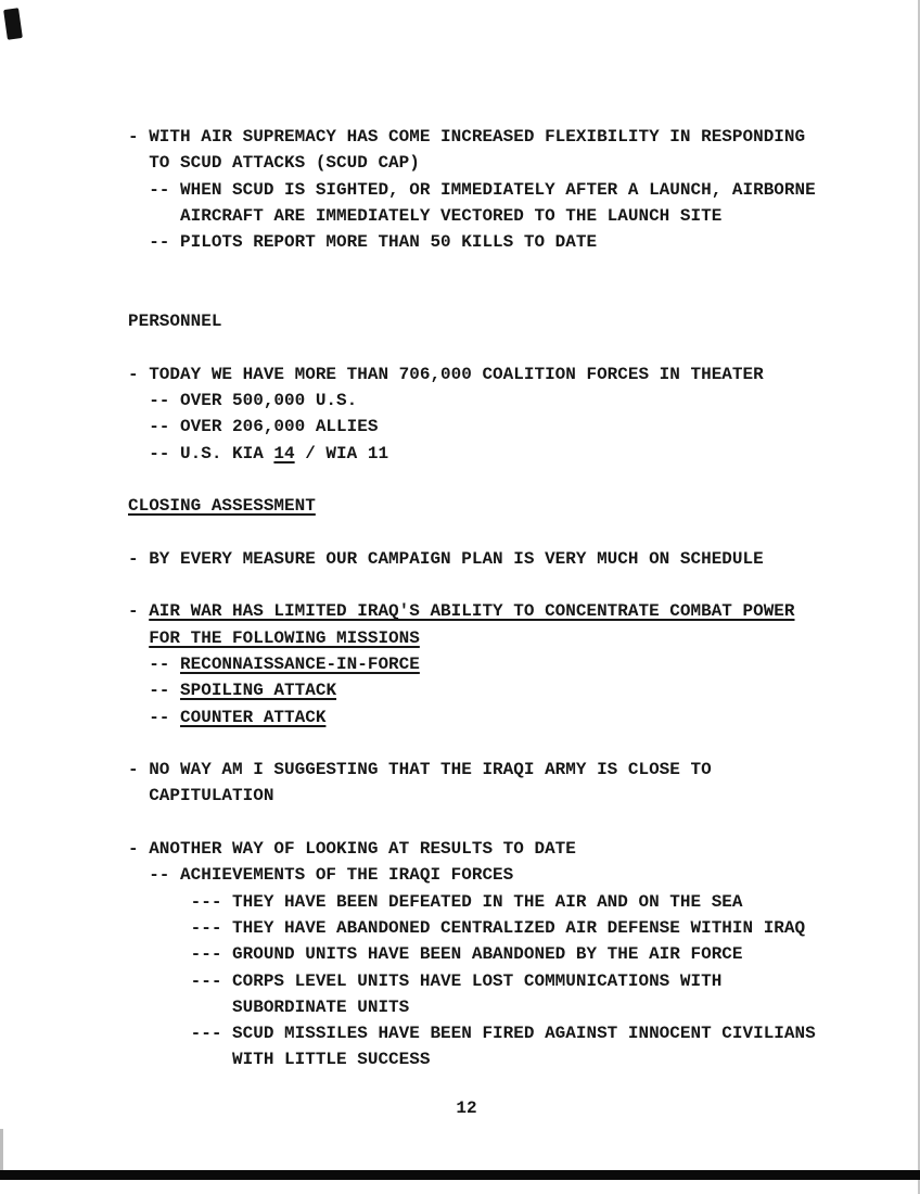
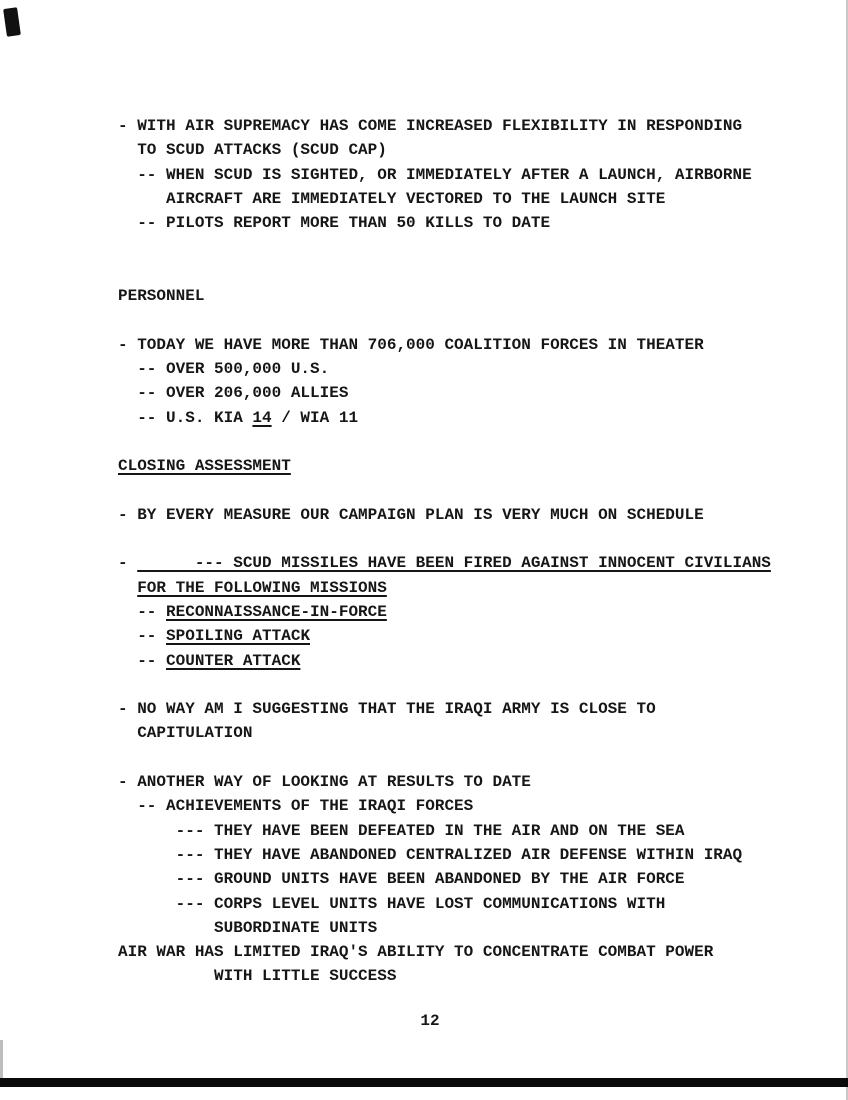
  - WITH AIR SUPREMACY HAS COME INCREASED FLEXIBILITY IN RESPONDING
  TO SCUD ATTACKS (SCUD CAP)
  -- WHEN SCUD IS SIGHTED, OR IMMEDIATELY AFTER A LAUNCH, AIRBORNE
  AIRCRAFT ARE IMMEDIATELY VECTORED TO THE LAUNCH SITE
  -- PILOTS REPORT MORE THAN 50 KILLS TO DATE
  PERSONNEL
  - TODAY WE HAVE MORE THAN 706,000 COALITION FORCES IN THEATER
  -- OVER 500,000 U.S.
  -- OVER 206,000 ALLIES
  -- U.S. KIA 14 / WIA 11
  CLOSING ASSESSMENT
  - BY EVERY MEASURE OUR CAMPAIGN PLAN IS VERY MUCH ON SCHEDULE
- - AIR WAR HAS LIMITED IRAQ'S ABILITY TO CONCENTRATE COMBAT POWER
+ - --- SCUD MISSILES HAVE BEEN FIRED AGAINST INNOCENT CIVILIANS
  FOR THE FOLLOWING MISSIONS
  -- RECONNAISSANCE-IN-FORCE
  -- SPOILING ATTACK
  -- COUNTER ATTACK
  - NO WAY AM I SUGGESTING THAT THE IRAQI ARMY IS CLOSE TO
  CAPITULATION
  - ANOTHER WAY OF LOOKING AT RESULTS TO DATE
  -- ACHIEVEMENTS OF THE IRAQI FORCES
  --- THEY HAVE BEEN DEFEATED IN THE AIR AND ON THE SEA
  --- THEY HAVE ABANDONED CENTRALIZED AIR DEFENSE WITHIN IRAQ
  --- GROUND UNITS HAVE BEEN ABANDONED BY THE AIR FORCE
  --- CORPS LEVEL UNITS HAVE LOST COMMUNICATIONS WITH
  SUBORDINATE UNITS
- --- SCUD MISSILES HAVE BEEN FIRED AGAINST INNOCENT CIVILIANS
+ AIR WAR HAS LIMITED IRAQ'S ABILITY TO CONCENTRATE COMBAT POWER
  WITH LITTLE SUCCESS
  12
